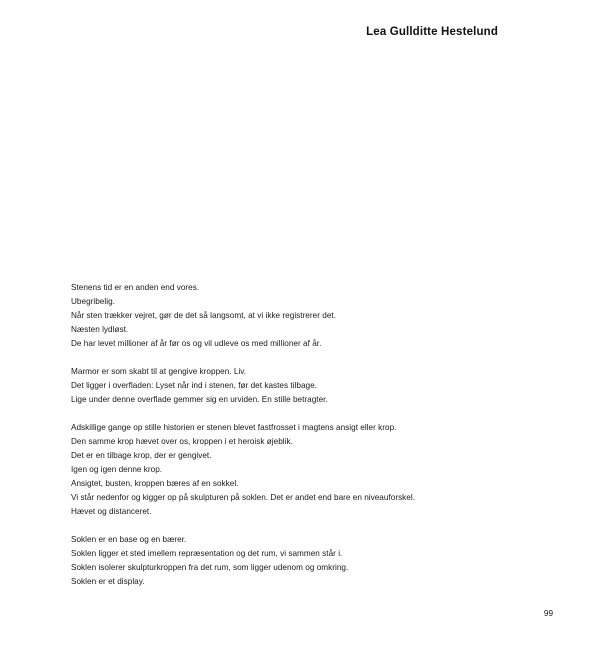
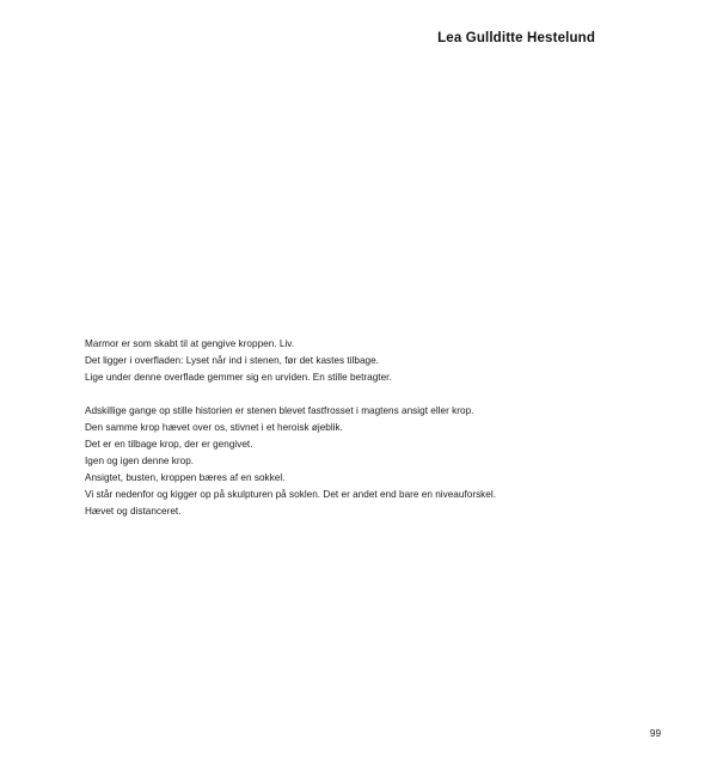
  Lea Gullditte Hestelund
- Stenens tid er en anden end vores.
- Ubegribelig.
- Når sten trækker vejret, gør de det så langsomt, at vi ikke registrerer det.
- Næsten lydløst.
- De har levet millioner af år før os og vil udleve os med millioner af år.
  Marmor er som skabt til at gengive kroppen. Liv.
  Det ligger i overfladen: Lyset når ind i stenen, før det kastes tilbage.
  Lige under denne overflade gemmer sig en urviden. En stille betragter.
  Adskillige gange op stille historien er stenen blevet fastfrosset i magtens ansigt eller krop.
- Den samme krop hævet over os, kroppen i et heroisk øjeblik.
+ Den samme krop hævet over os, stivnet i et heroisk øjeblik.
  Det er en tilbage krop, der er gengivet.
  Igen og igen denne krop.
  Ansigtet, busten, kroppen bæres af en sokkel.
  Vi står nedenfor og kigger op på skulpturen på soklen. Det er andet end bare en niveauforskel.
  Hævet og distanceret.
- Soklen er en base og en bærer.
- Soklen ligger et sted imellem repræsentation og det rum, vi sammen står i.
- Soklen isolerer skulpturkroppen fra det rum, som ligger udenom og omkring.
- Soklen er et display.
  99
